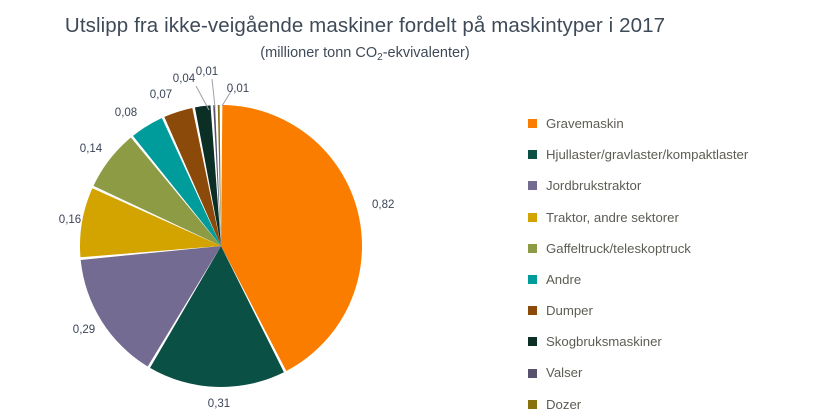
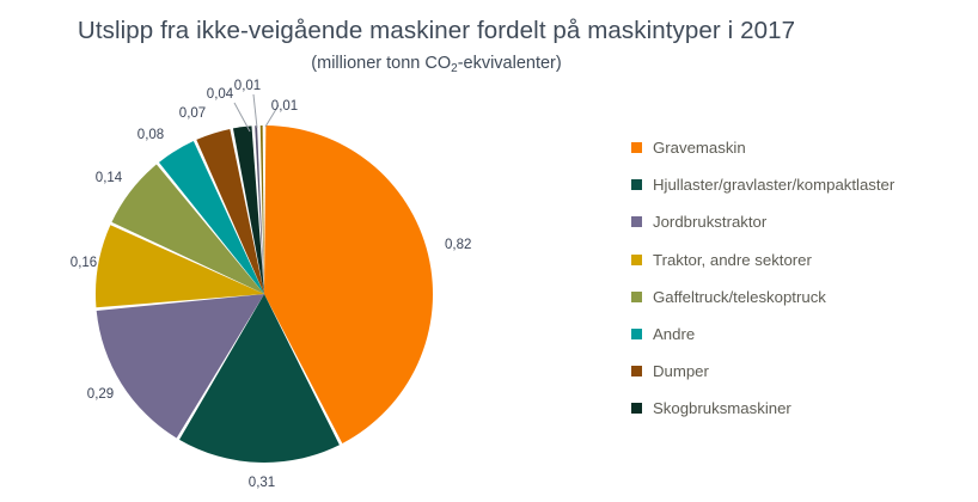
  Utslipp fra ikke-veigående maskiner fordelt på maskintyper i 2017
  (millioner tonn CO2-ekvivalenter)
  0,82
  0,31
  0,29
  0,16
  0,14
  0,08
  0,07
  0,04
  0,01
  0,01
  Gravemaskin
  Hjullaster/gravlaster/kompaktlaster
  Jordbrukstraktor
  Traktor, andre sektorer
  Gaffeltruck/teleskoptruck
  Andre
  Dumper
  Skogbruksmaskiner
- Valser
- Dozer
